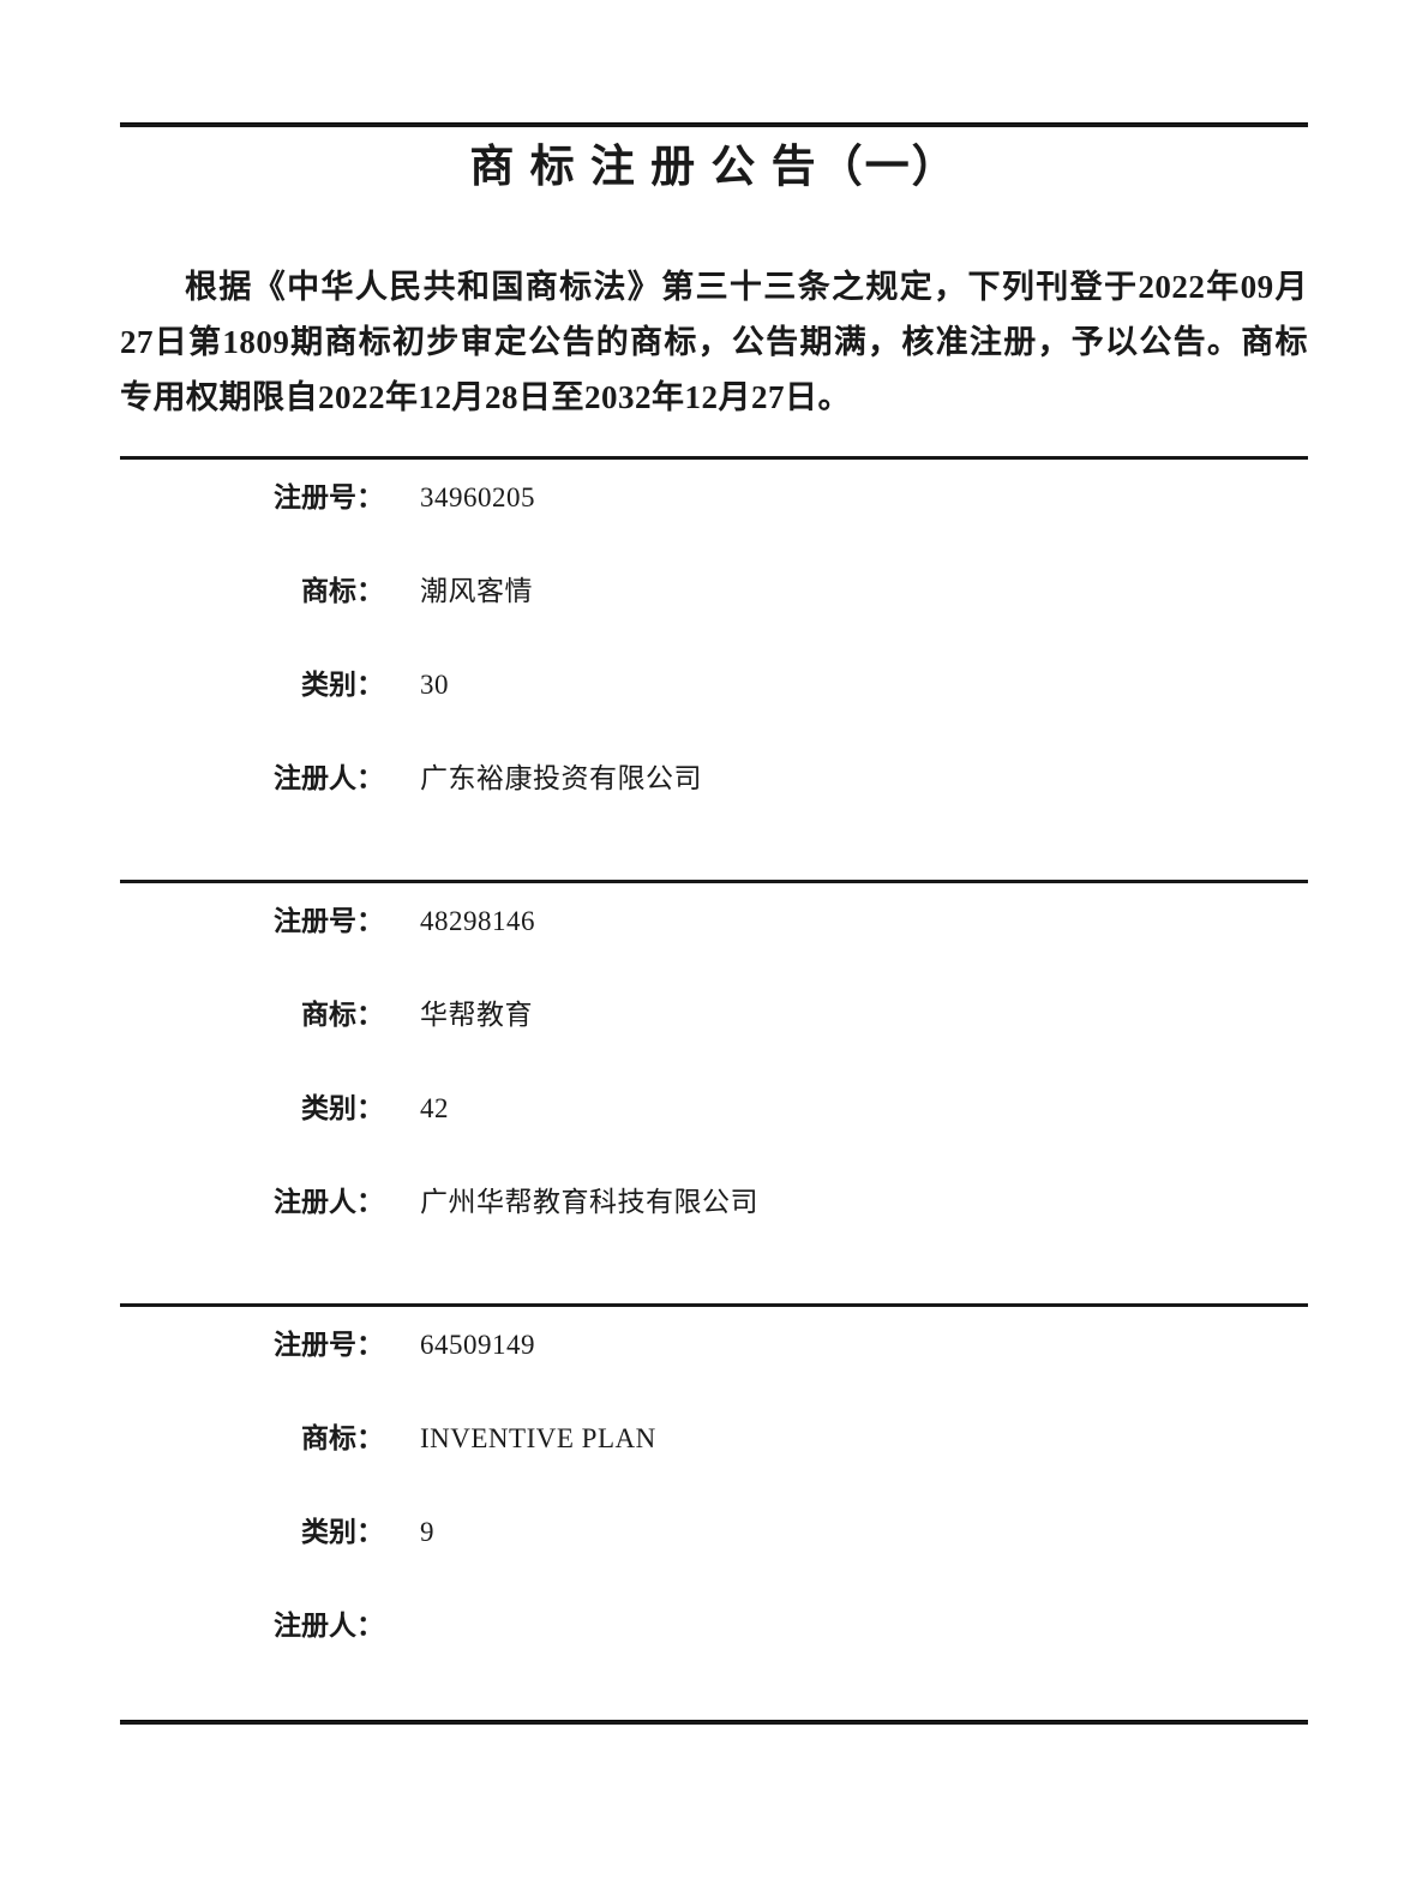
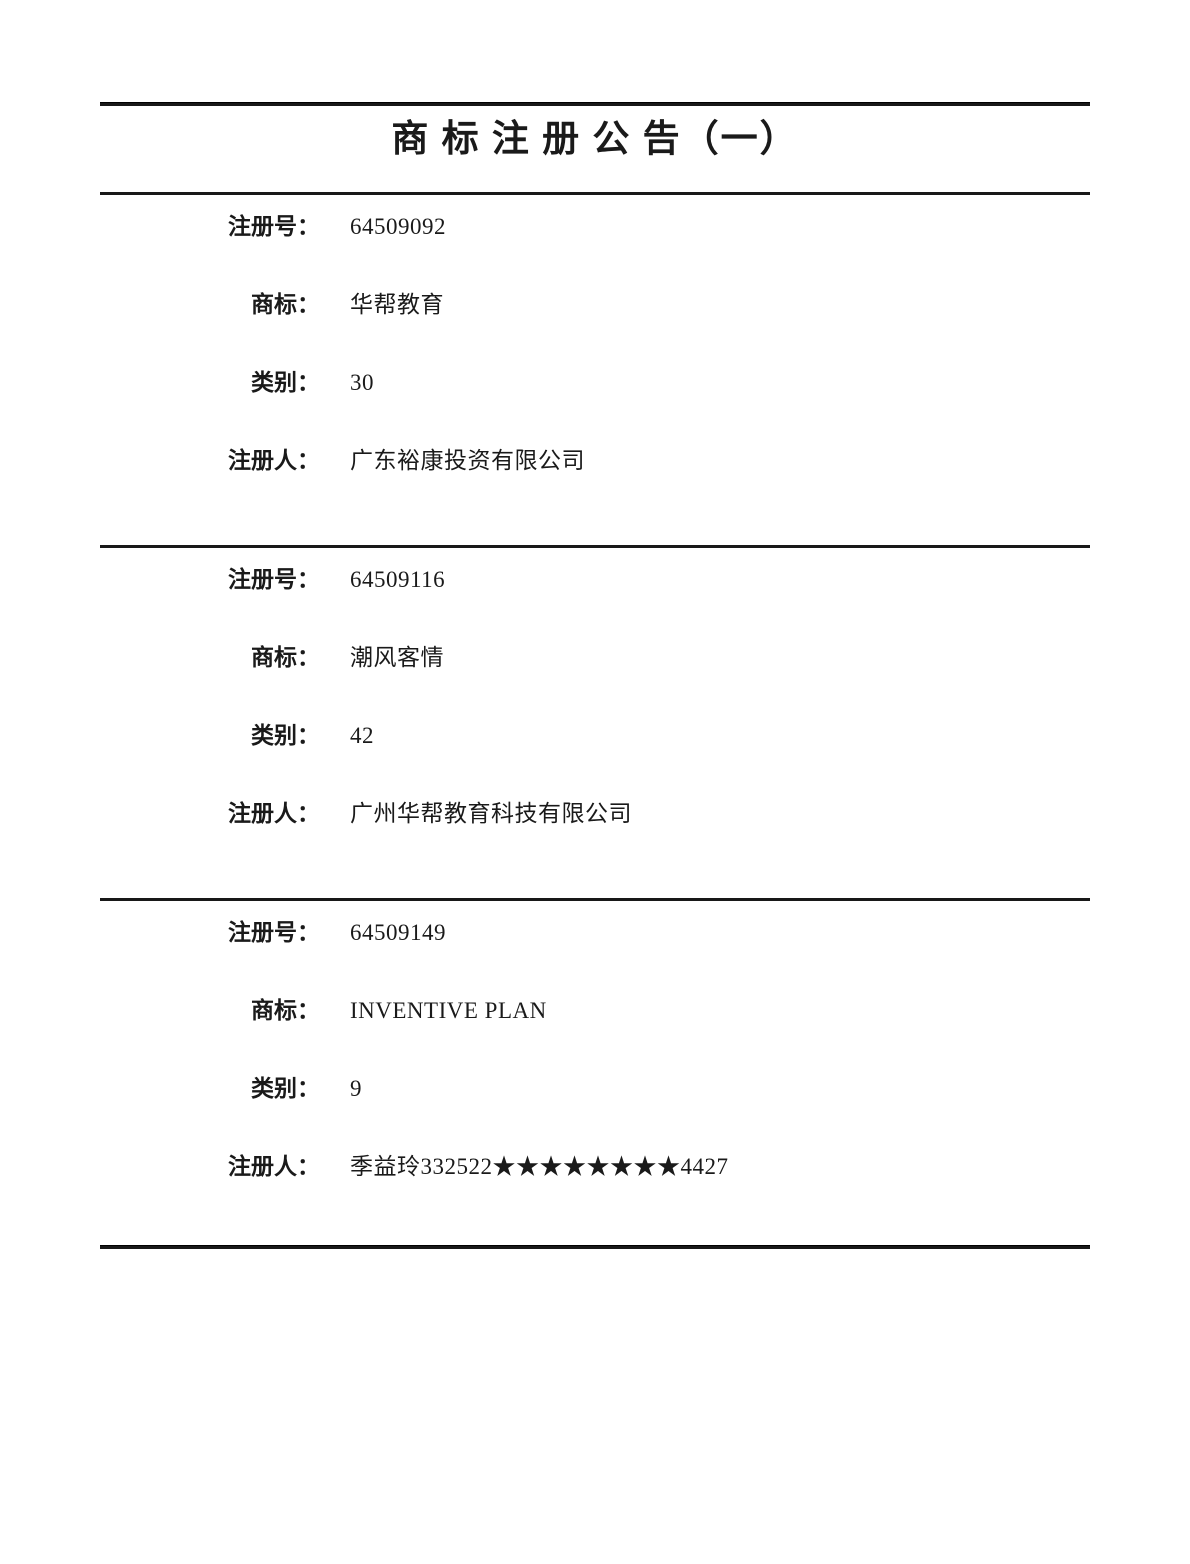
  商 标 注 册 公 告（一）
- 根据《中华人民共和国商标法》第三十三条之规定，下列刊登于2022年09月27日第1809期商标初步审定公告的商标，公告期满，核准注册，予以公告。商标专用权期限自2022年12月28日至2032年12月27日。
  注册号：
- 34960205
+ 64509092
  商标：
- 潮风客情
+ 华帮教育
  类别：
  30
  注册人：
  广东裕康投资有限公司
  注册号：
- 48298146
+ 64509116
  商标：
- 华帮教育
+ 潮风客情
  类别：
  42
  注册人：
  广州华帮教育科技有限公司
  注册号：
  64509149
  商标：
  INVENTIVE PLAN
  类别：
  9
  注册人：
+ 季益玲332522★★★★★★★★4427
